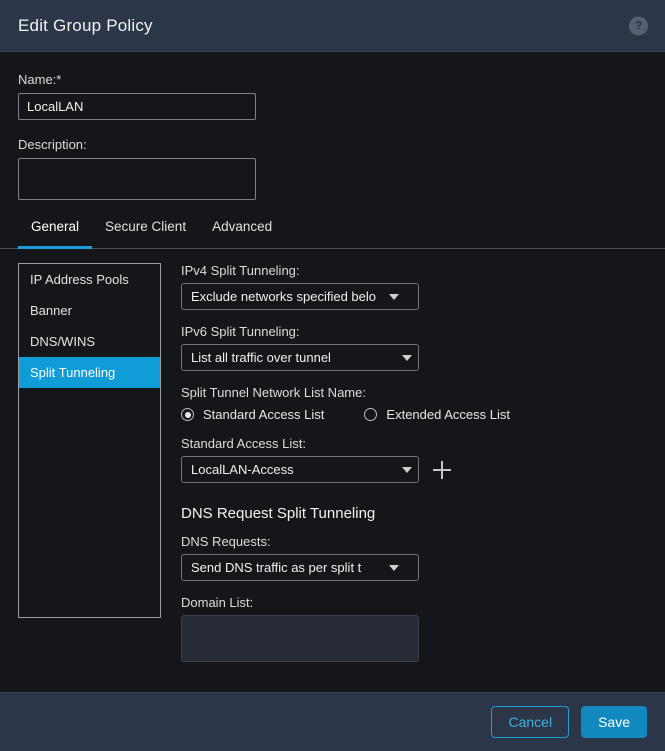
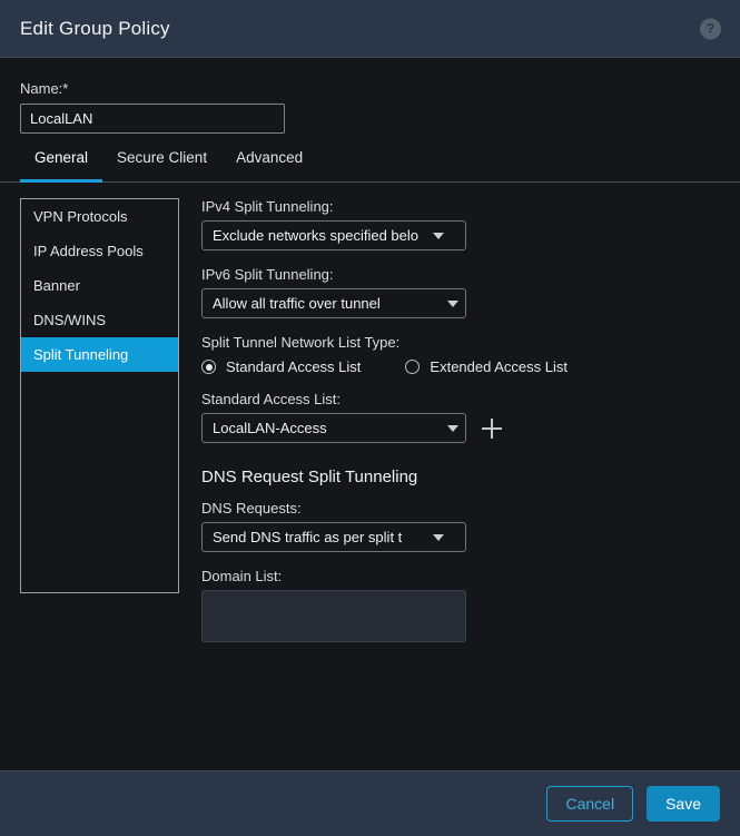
  Edit Group Policy
  ?
  Name:*
  LocalLAN
- Description:
  General
  Secure Client
  Advanced
+ VPN Protocols
  IP Address Pools
  Banner
  DNS/WINS
  Split Tunneling
  IPv4 Split Tunneling:
  Exclude networks specified belo
  IPv6 Split Tunneling:
- List all traffic over tunnel
+ Allow all traffic over tunnel
- Split Tunnel Network List Name:
+ Split Tunnel Network List Type:
  Standard Access List
  Extended Access List
  Standard Access List:
  LocalLAN-Access
  DNS Request Split Tunneling
  DNS Requests:
  Send DNS traffic as per split t
  Domain List:
  Cancel
  Save
